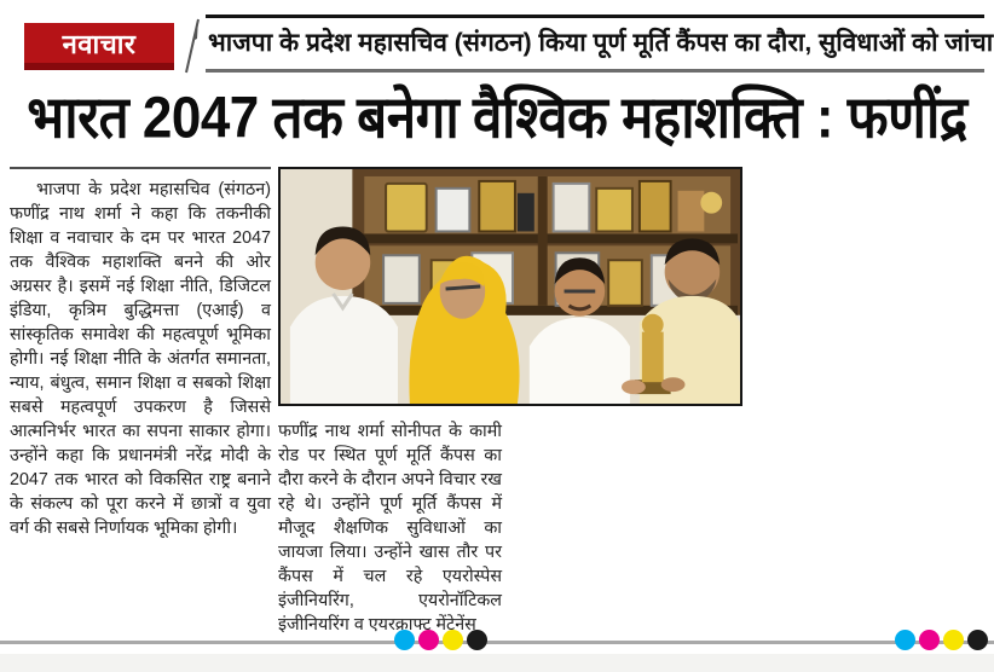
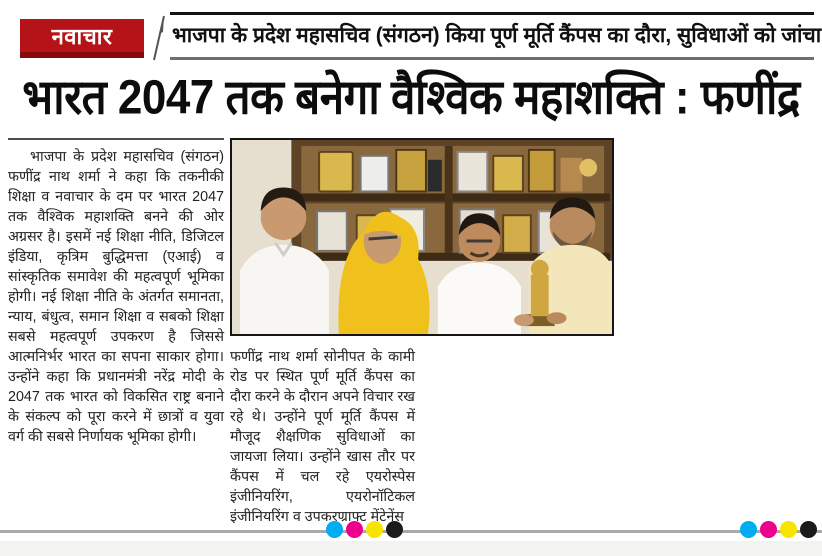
  नवाचार
  भाजपा के प्रदेश महासचिव (संगठन) किया पूर्ण मूर्ति कैंपस का दौरा, सुविधाओं को जांचा
  भारत 2047 तक बनेगा वैश्विक महाशक्ति : फणींद्र
  भाजपा के प्रदेश महासचिव (संगठन) फणींद्र नाथ शर्मा ने कहा कि तकनीकी शिक्षा व नवाचार के दम पर भारत 2047 तक वैश्विक महाशक्ति बनने की ओर अग्रसर है। इसमें नई शिक्षा नीति, डिजिटल इंडिया, कृत्रिम बुद्धिमत्ता (एआई) व सांस्कृतिक समावेश की महत्वपूर्ण भूमिका होगी। नई शिक्षा नीति के अंतर्गत समानता, न्याय, बंधुत्व, समान शिक्षा व सबको शिक्षा सबसे महत्वपूर्ण उपकरण है जिससे आत्मनिर्भर भारत का सपना साकार होगा। उन्होंने कहा कि प्रधानमंत्री नरेंद्र मोदी के 2047 तक भारत को विकसित राष्ट्र बनाने के संकल्प को पूरा करने में छात्रों व युवा वर्ग की सबसे निर्णायक भूमिका होगी।
- फणींद्र नाथ शर्मा सोनीपत के कामी रोड पर स्थित पूर्ण मूर्ति कैंपस का दौरा करने के दौरान अपने विचार रख रहे थे। उन्होंने पूर्ण मूर्ति कैंपस में मौजूद शैक्षणिक सुविधाओं का जायजा लिया। उन्होंने खास तौर पर कैंपस में चल रहे एयरोस्पेस इंजीनियरिंग, एयरोनॉटिकल इंजीनियरिंग व एयरक्राफ्ट मेंटेनेंस
+ फणींद्र नाथ शर्मा सोनीपत के कामी रोड पर स्थित पूर्ण मूर्ति कैंपस का दौरा करने के दौरान अपने विचार रख रहे थे। उन्होंने पूर्ण मूर्ति कैंपस में मौजूद शैक्षणिक सुविधाओं का जायजा लिया। उन्होंने खास तौर पर कैंपस में चल रहे एयरोस्पेस इंजीनियरिंग, एयरोनॉटिकल इंजीनियरिंग व उपकरण्राफ्ट मेंटेनेंस
